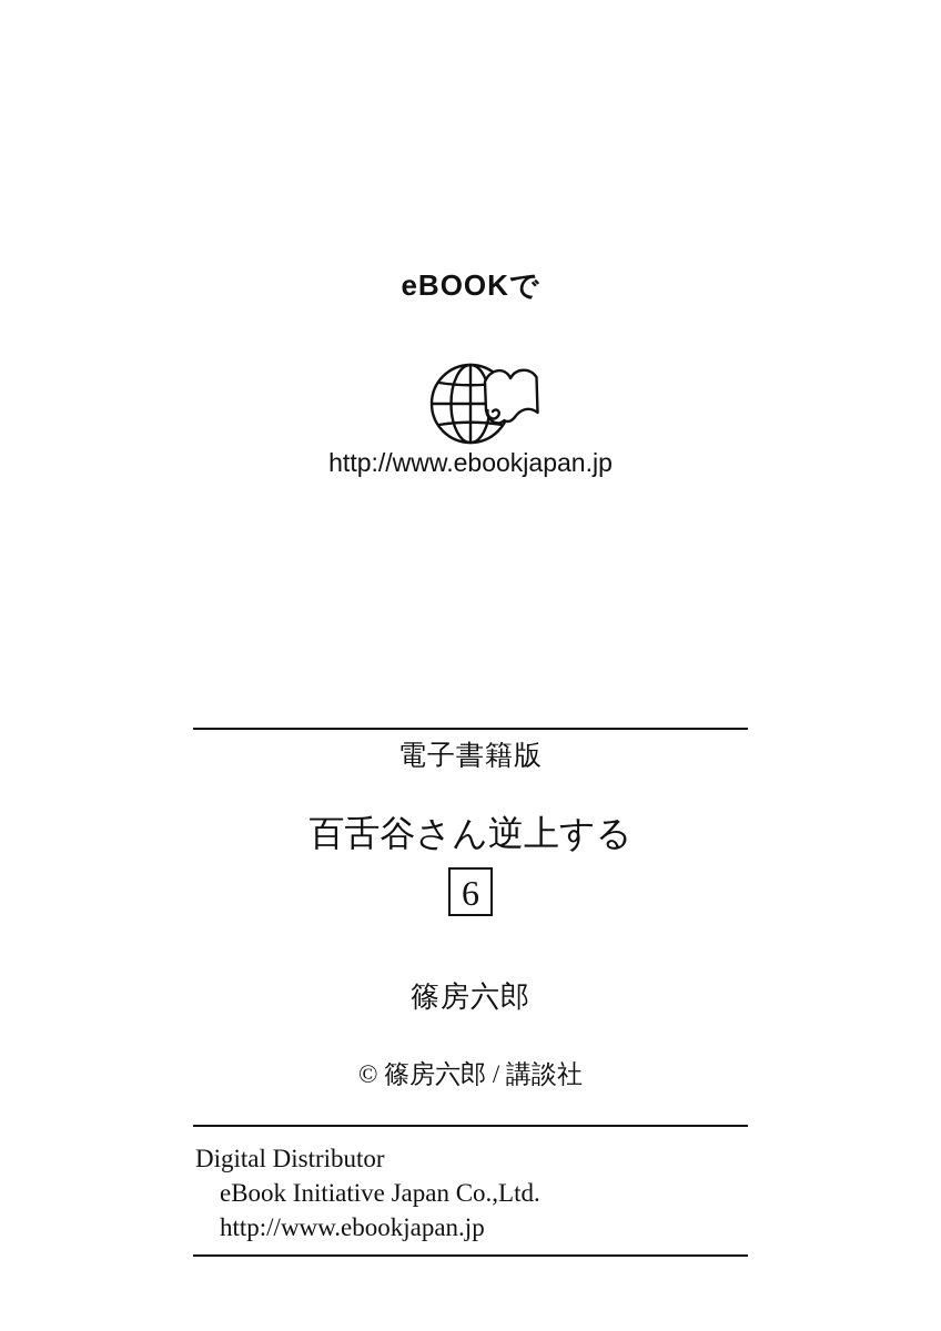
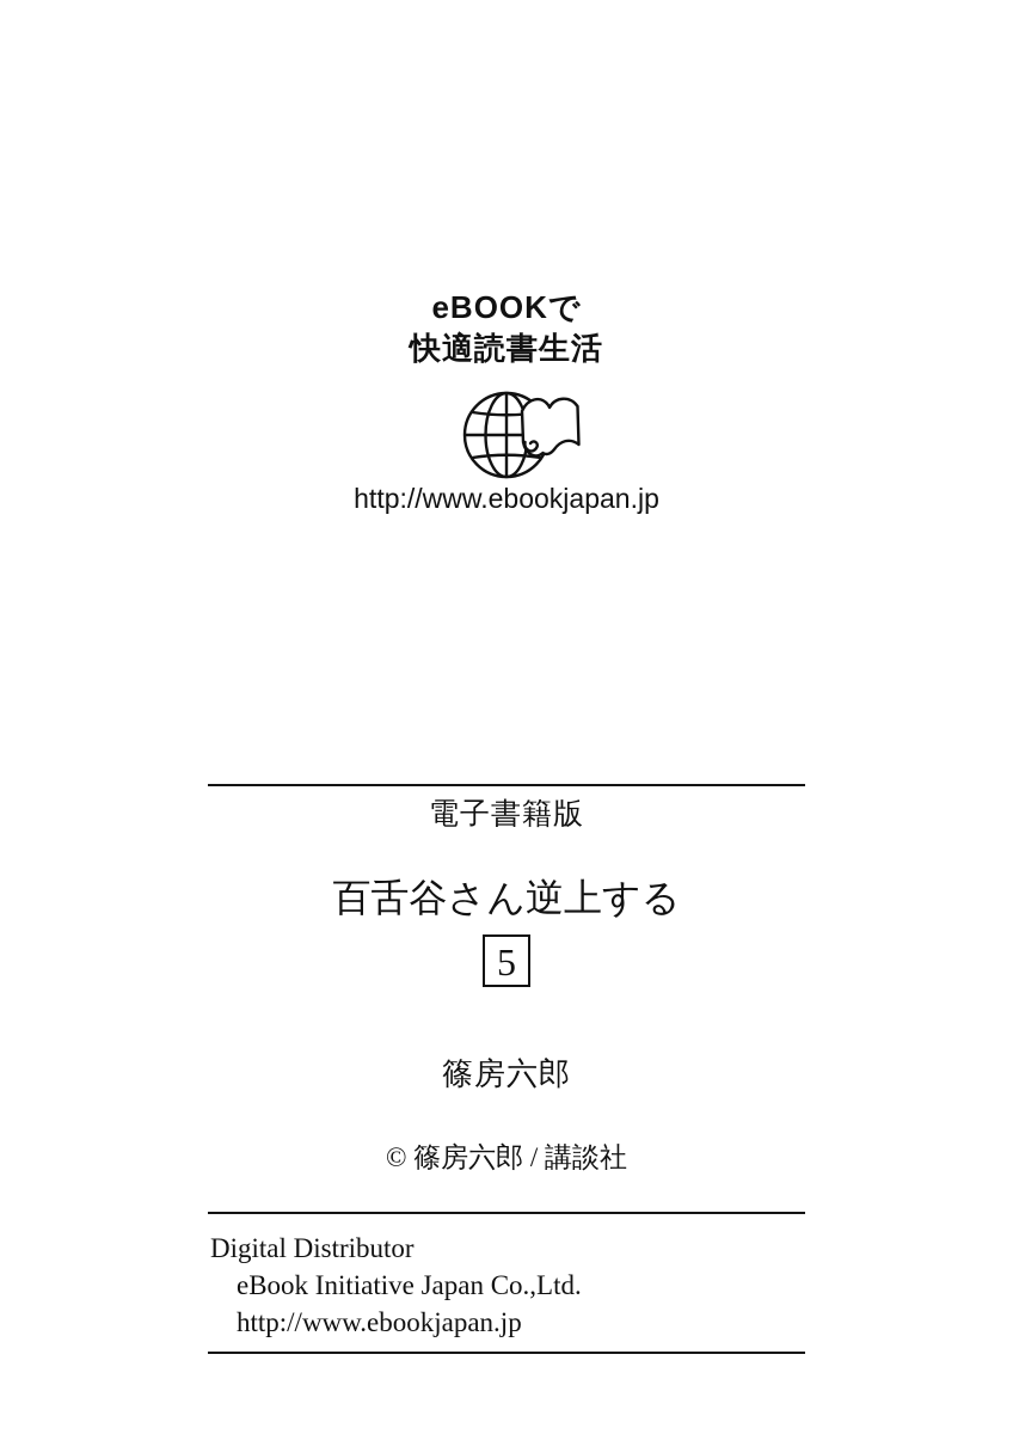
  eBOOKで
+ 快適読書生活
  http://www.ebookjapan.jp
  電子書籍版
  百舌谷さん逆上する
- 6
+ 5
  篠房六郎
  © 篠房六郎 / 講談社
  Digital Distributor
  eBook Initiative Japan Co.,Ltd.
  http://www.ebookjapan.jp
